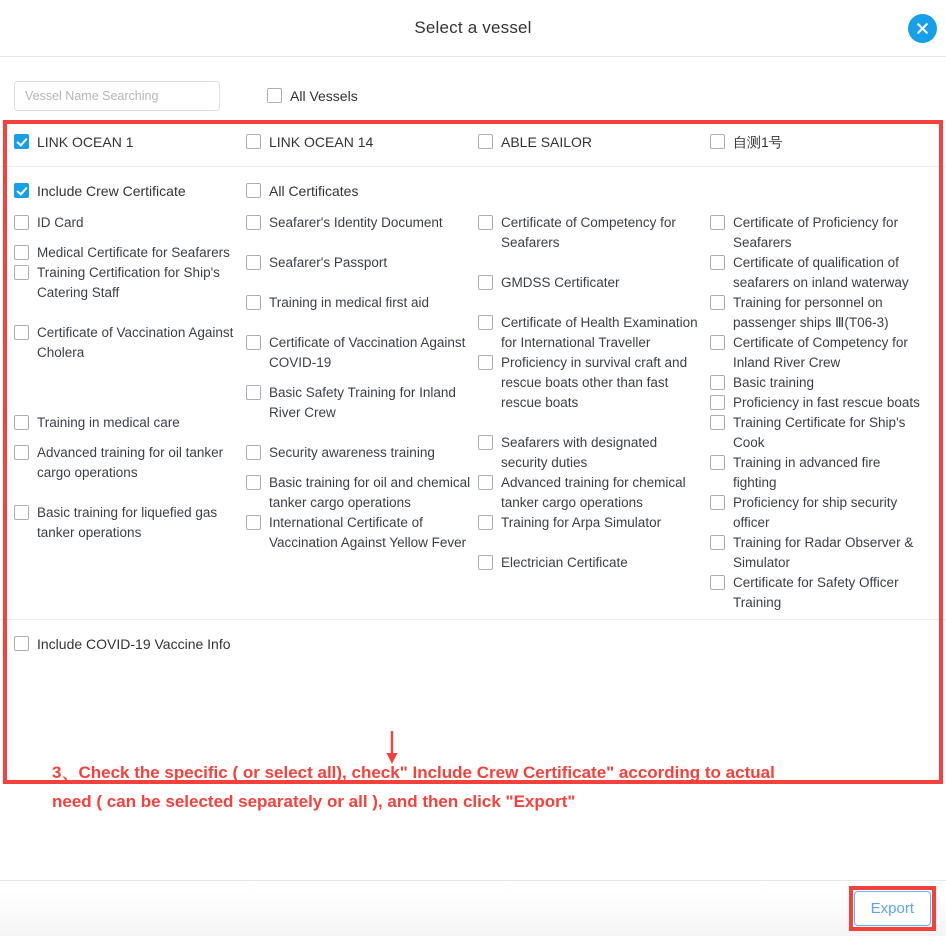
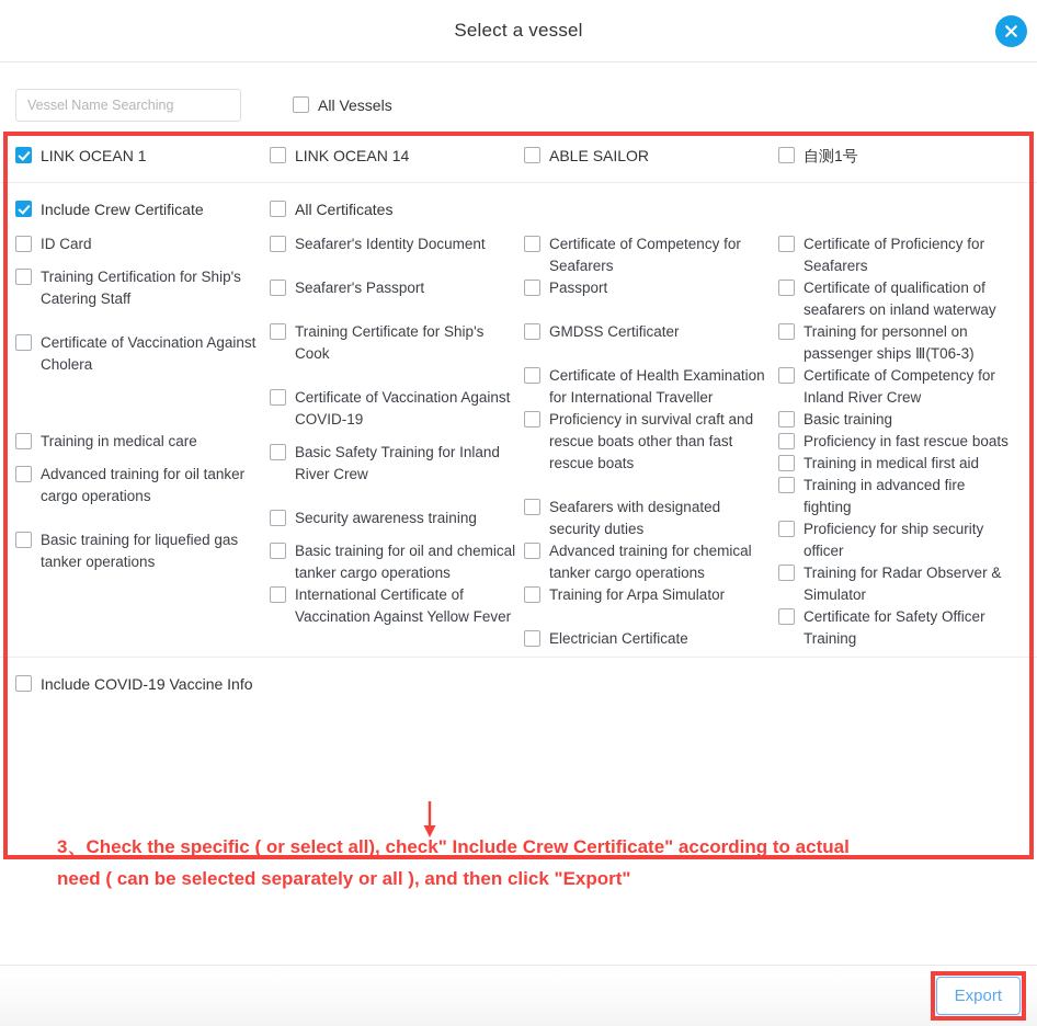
  Select a vessel
  Vessel Name Searching
  All Vessels
  LINK OCEAN 1
  LINK OCEAN 14
  ABLE SAILOR
  自测1号
  Include Crew Certificate
  All Certificates
  ID Card
- Medical Certificate for Seafarers
  Training Certification for Ship's Catering Staff
  Certificate of Vaccination Against Cholera
  Training in medical care
  Advanced training for oil tanker cargo operations
  Basic training for liquefied gas tanker operations
  Seafarer's Identity Document
  Seafarer's Passport
- Training in medical first aid
+ Training Certificate for Ship's Cook
  Certificate of Vaccination Against COVID-19
  Basic Safety Training for Inland River Crew
  Security awareness training
  Basic training for oil and chemical tanker cargo operations
  International Certificate of Vaccination Against Yellow Fever
  Certificate of Competency for Seafarers
+ Passport
  GMDSS Certificater
  Certificate of Health Examination for International Traveller
  Proficiency in survival craft and rescue boats other than fast rescue boats
  Seafarers with designated security duties
  Advanced training for chemical tanker cargo operations
  Training for Arpa Simulator
  Electrician Certificate
  Certificate of Proficiency for Seafarers
  Certificate of qualification of seafarers on inland waterway
  Training for personnel on passenger ships Ⅲ(T06-3)
  Certificate of Competency for Inland River Crew
  Basic training
  Proficiency in fast rescue boats
- Training Certificate for Ship's Cook
+ Training in medical first aid
  Training in advanced fire fighting
  Proficiency for ship security officer
  Training for Radar Observer & Simulator
  Certificate for Safety Officer Training
  Include COVID-19 Vaccine Info
  3、Check the specific ( or select all), check" Include Crew Certificate" according to actual
  need ( can be selected separately or all ), and then click "Export"
  Export
